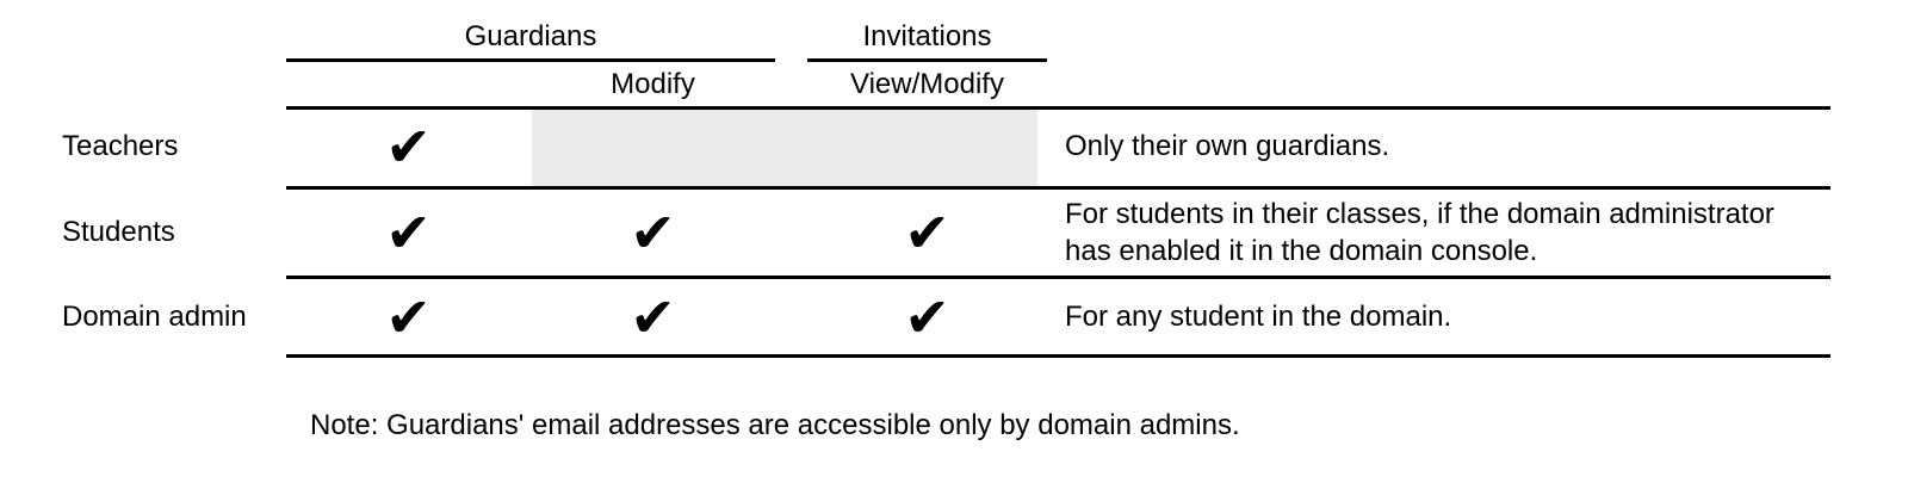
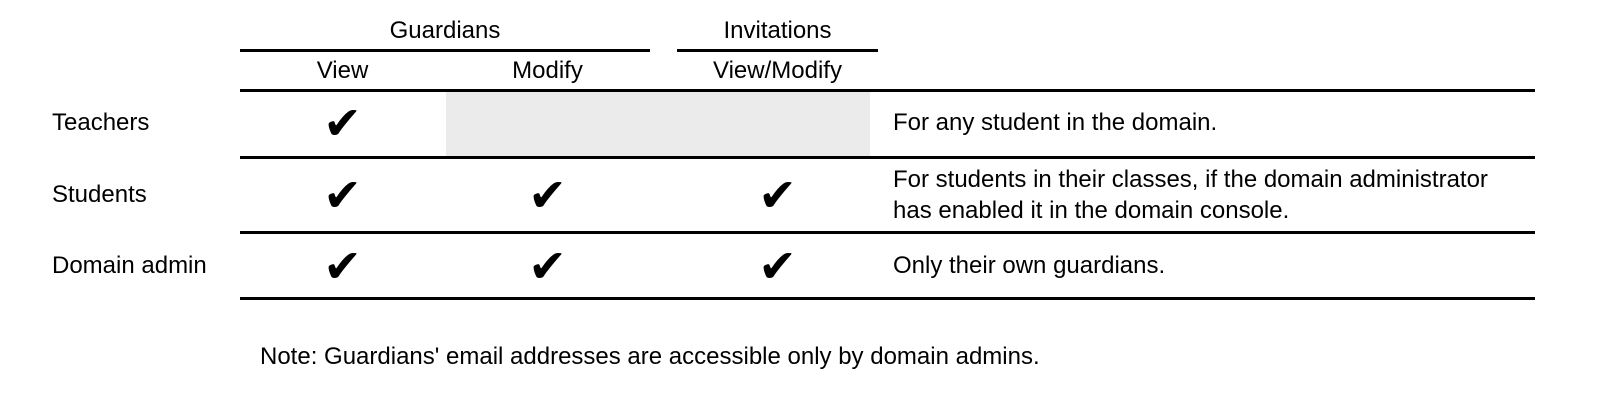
  Guardians
  Invitations
+ View
  Modify
  View/Modify
  Teachers
  ✔
- Only their own guardians.
+ For any student in the domain.
  Students
  ✔
  ✔
  ✔
  For students in their classes, if the domain administrator has enabled it in the domain console.
  Domain admin
  ✔
  ✔
  ✔
- For any student in the domain.
+ Only their own guardians.
  Note: Guardians' email addresses are accessible only by domain admins.
